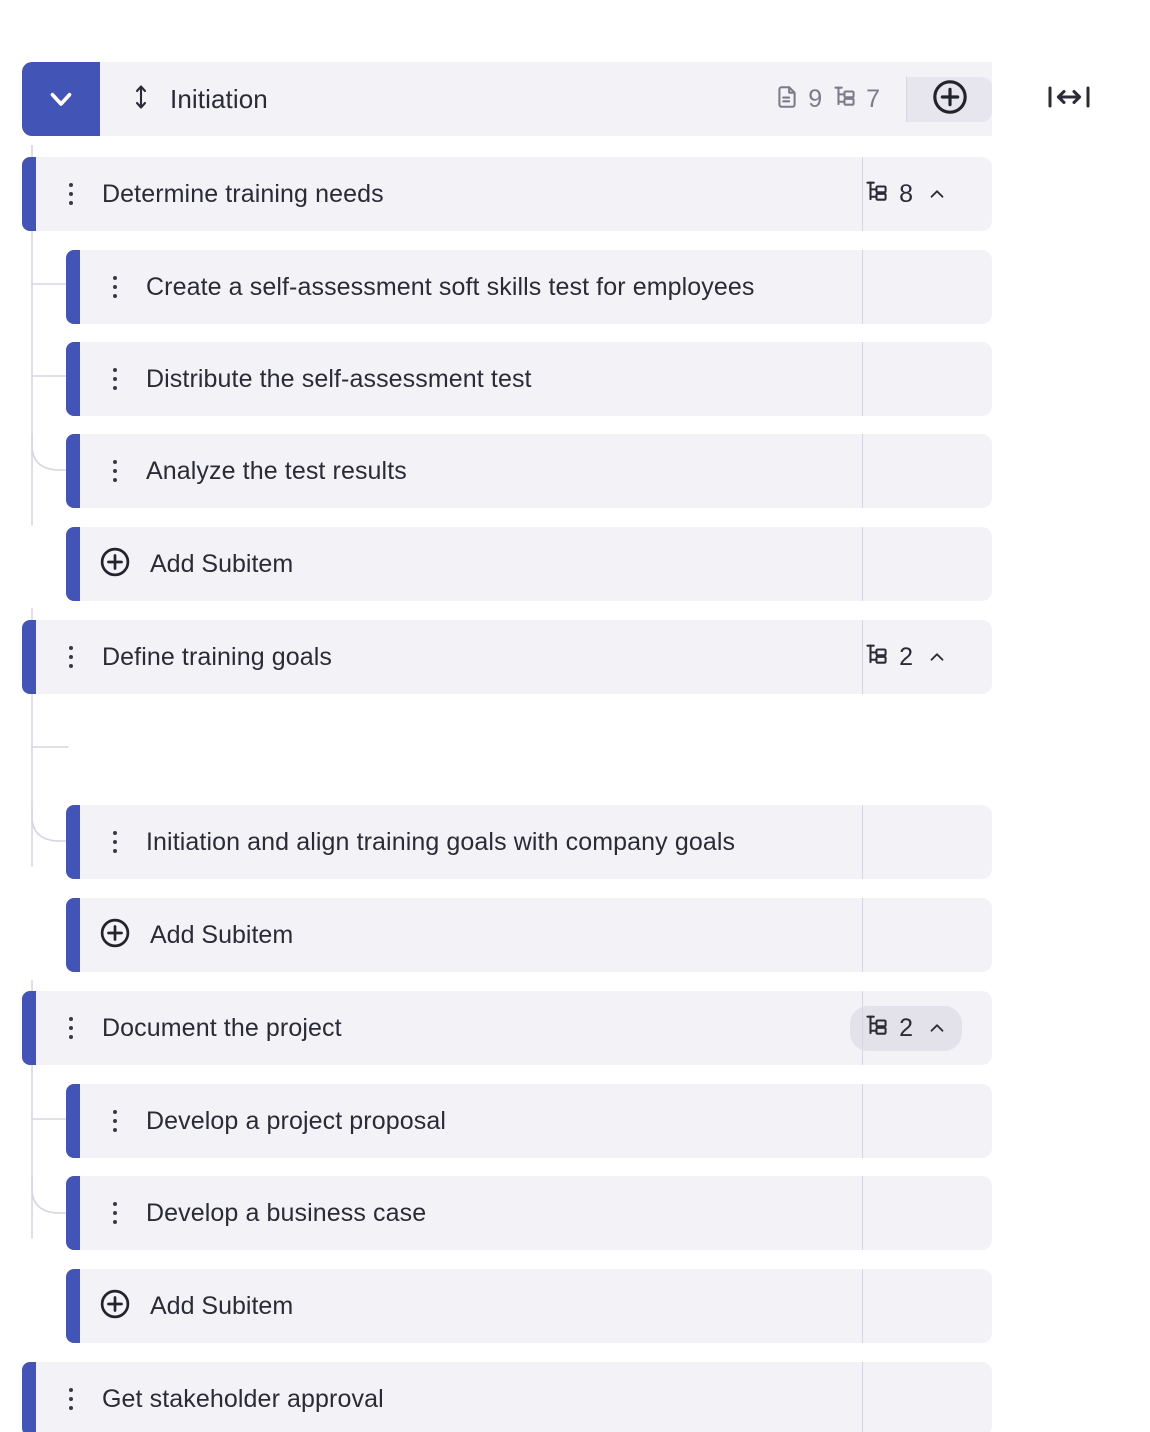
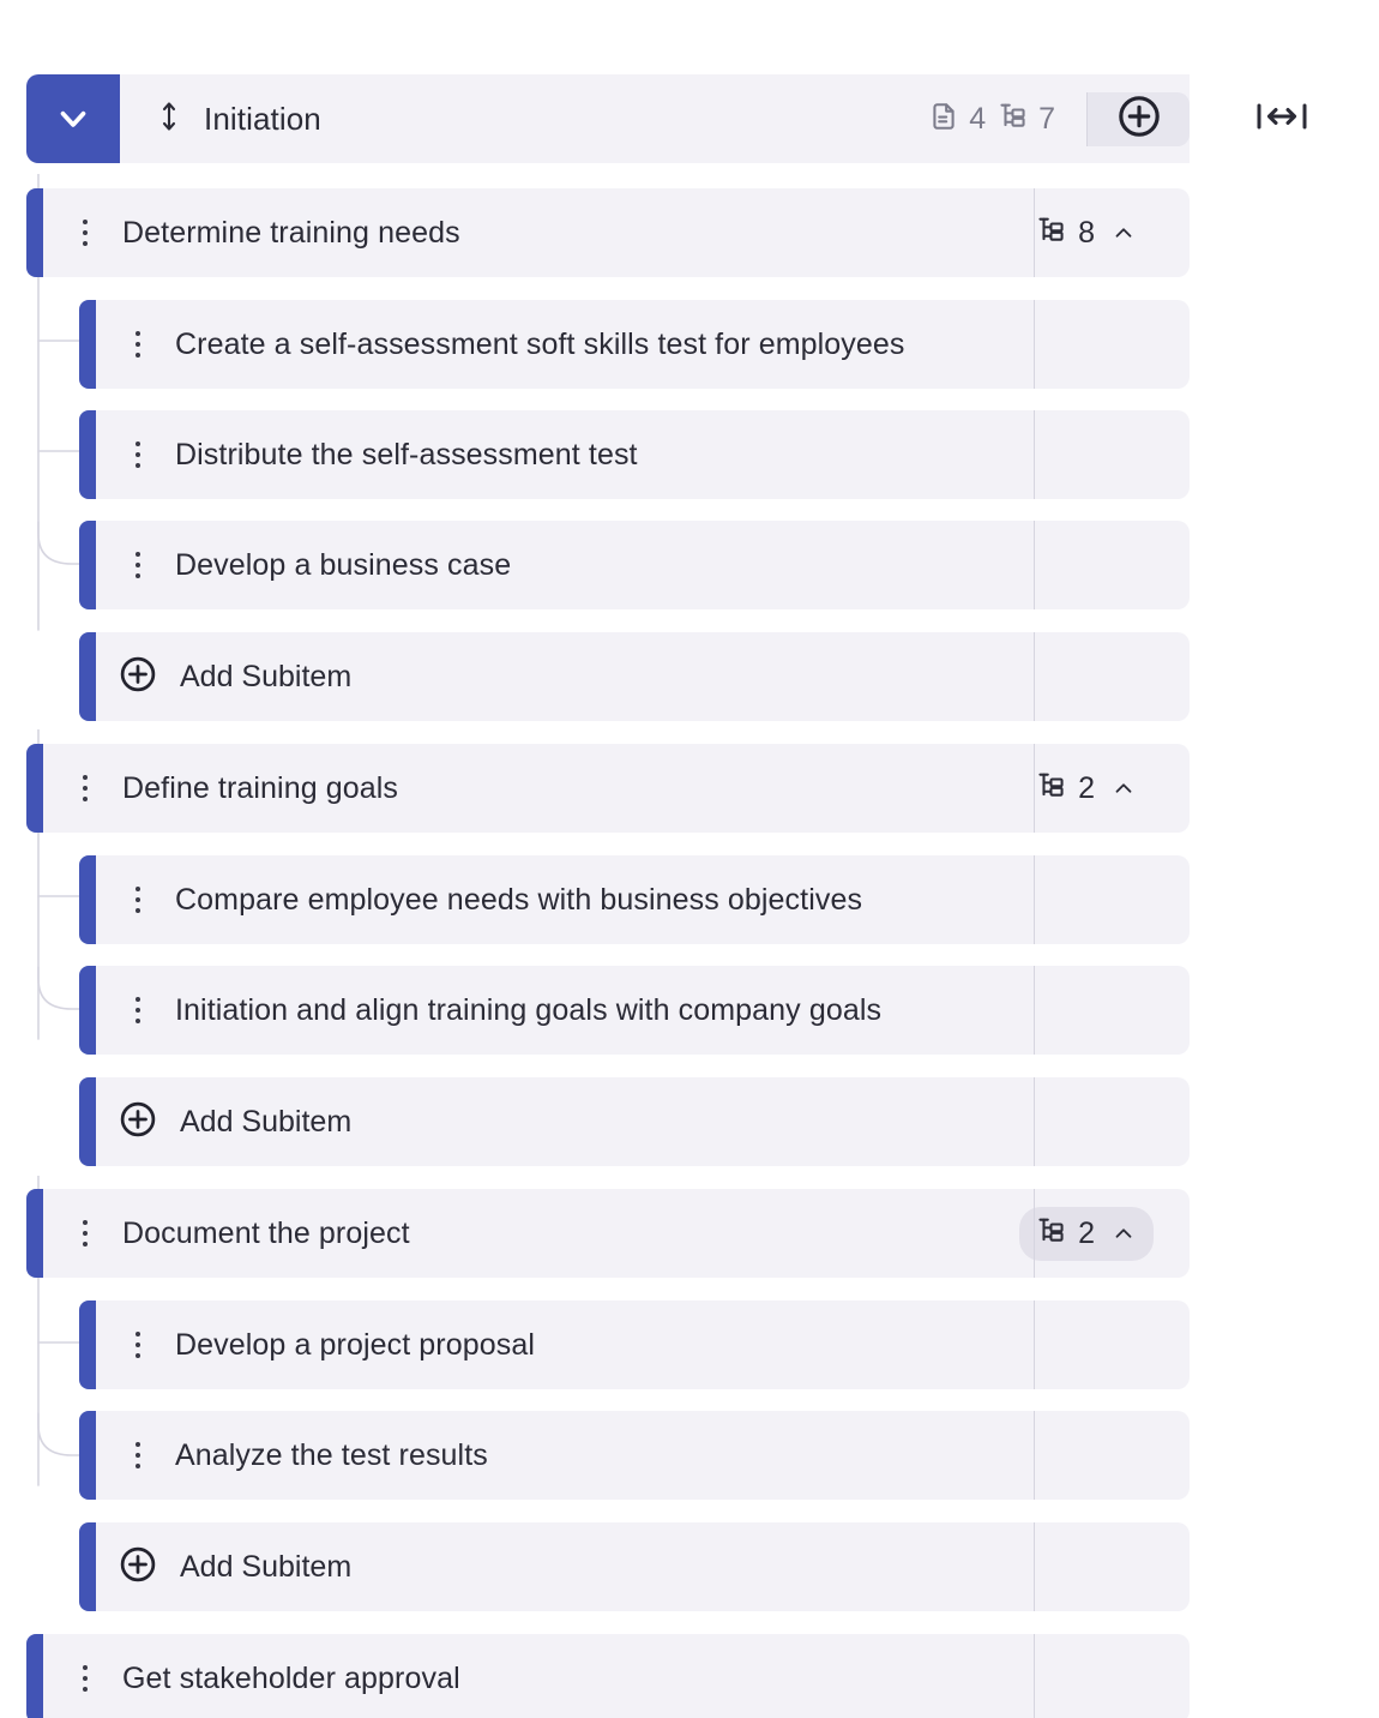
  Initiation
- 9
+ 4
  7
  Determine training needs
  8
  Create a self-assessment soft skills test for employees
  Distribute the self-assessment test
- Analyze the test results
+ Develop a business case
  Add Subitem
  Define training goals
  2
+ Compare employee needs with business objectives
  Initiation and align training goals with company goals
  Add Subitem
  Document the project
  2
  Develop a project proposal
- Develop a business case
+ Analyze the test results
  Add Subitem
  Get stakeholder approval
